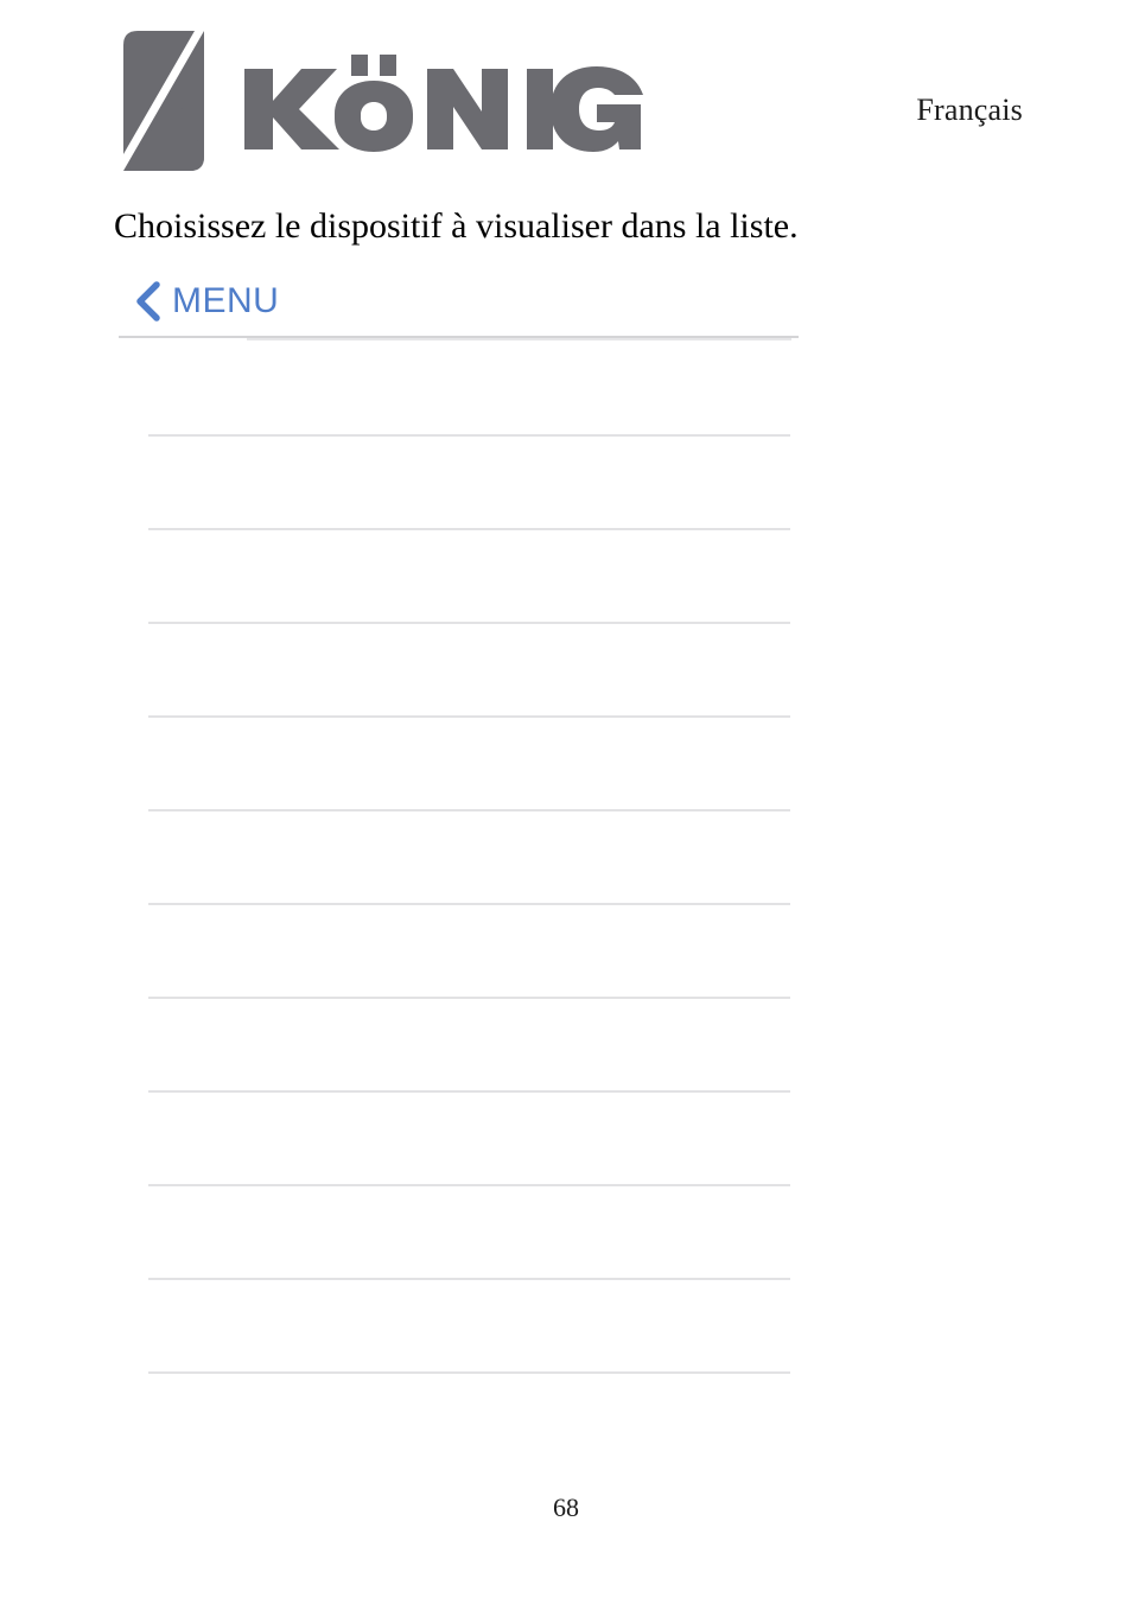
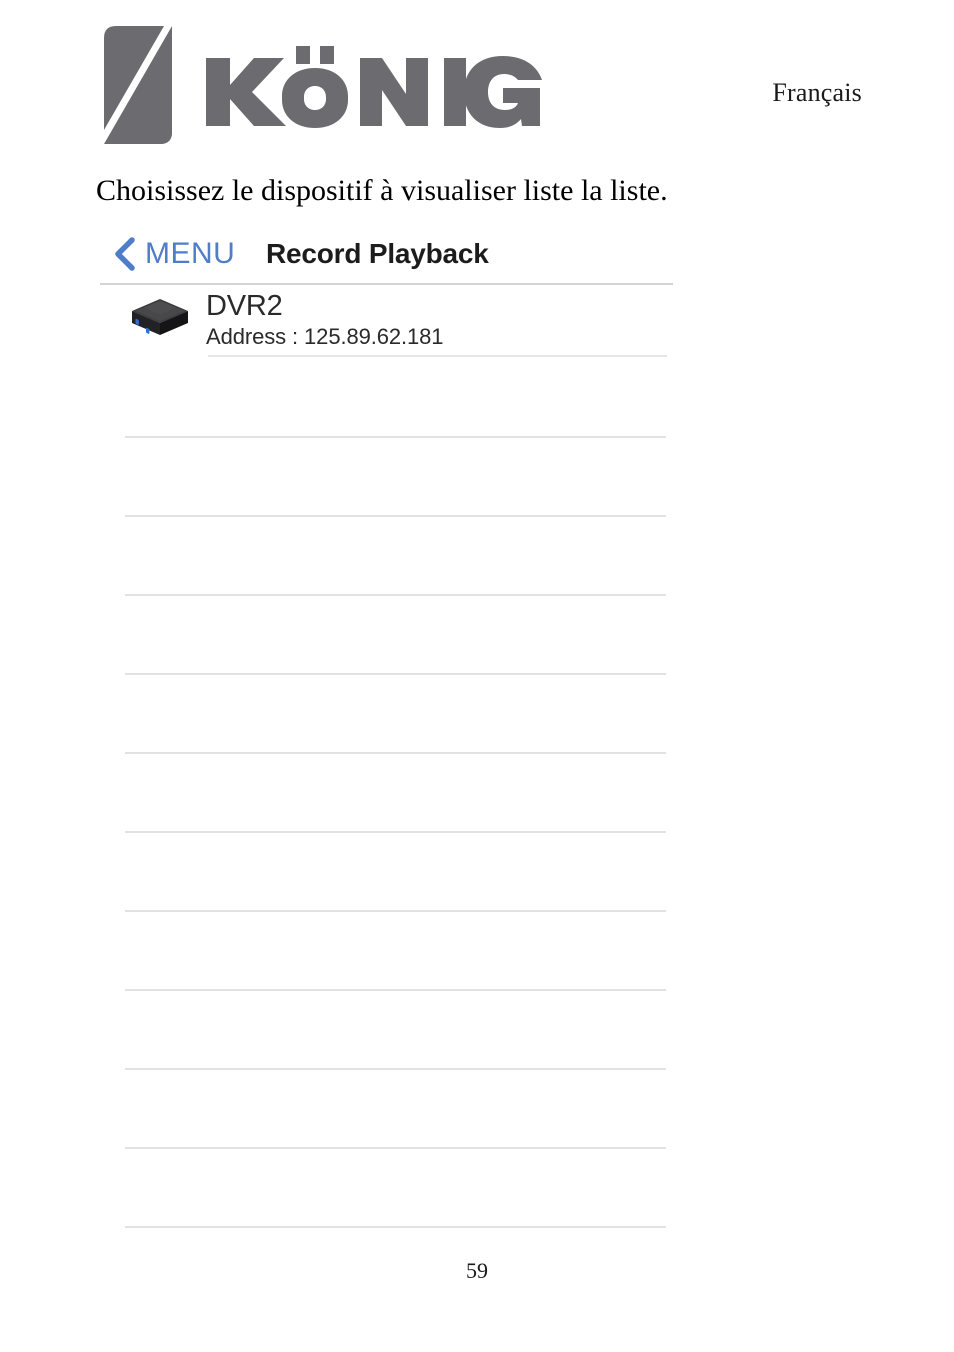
  Français
- Choisissez le dispositif à visualiser dans la liste.
+ Choisissez le dispositif à visualiser liste la liste.
  MENU
+ Record Playback
+ DVR2
+ Address : 125.89.62.181
- 68
+ 59
